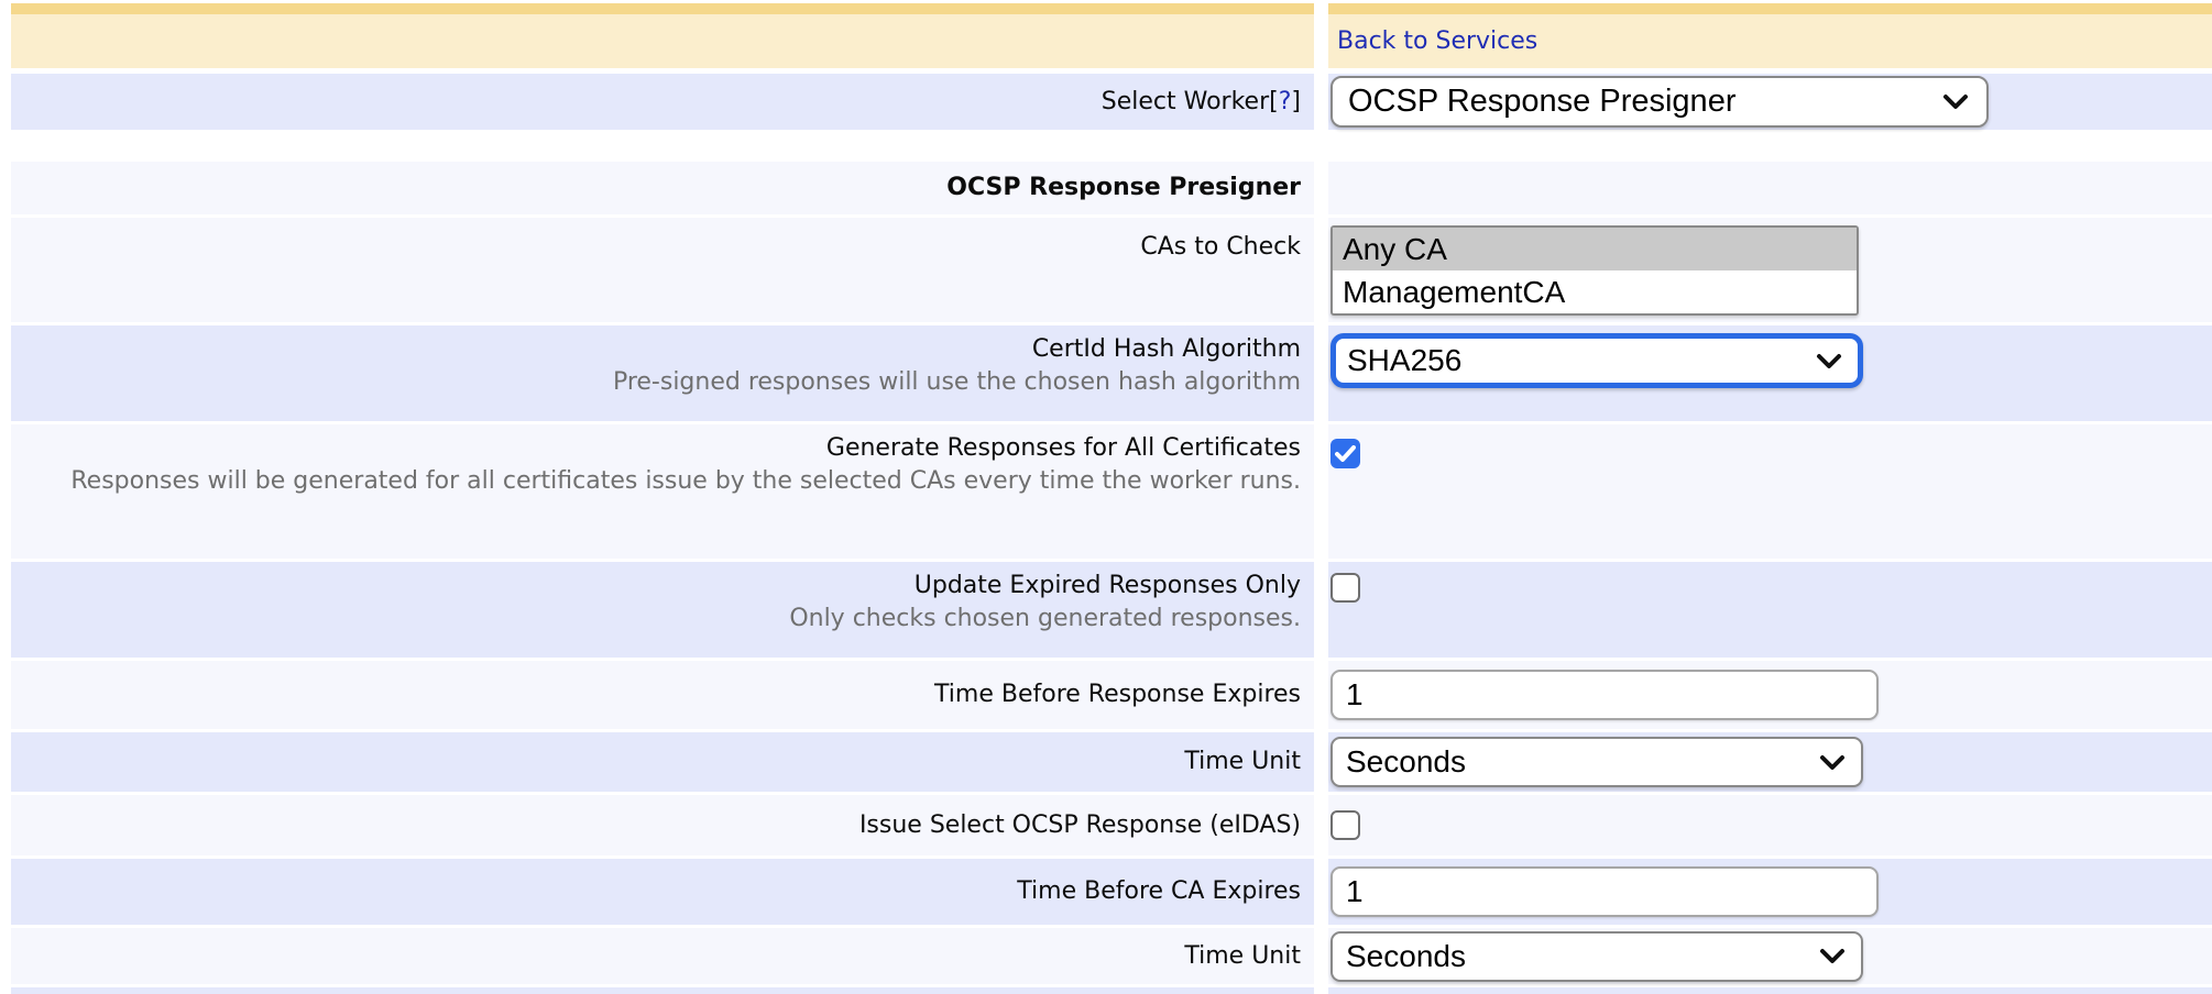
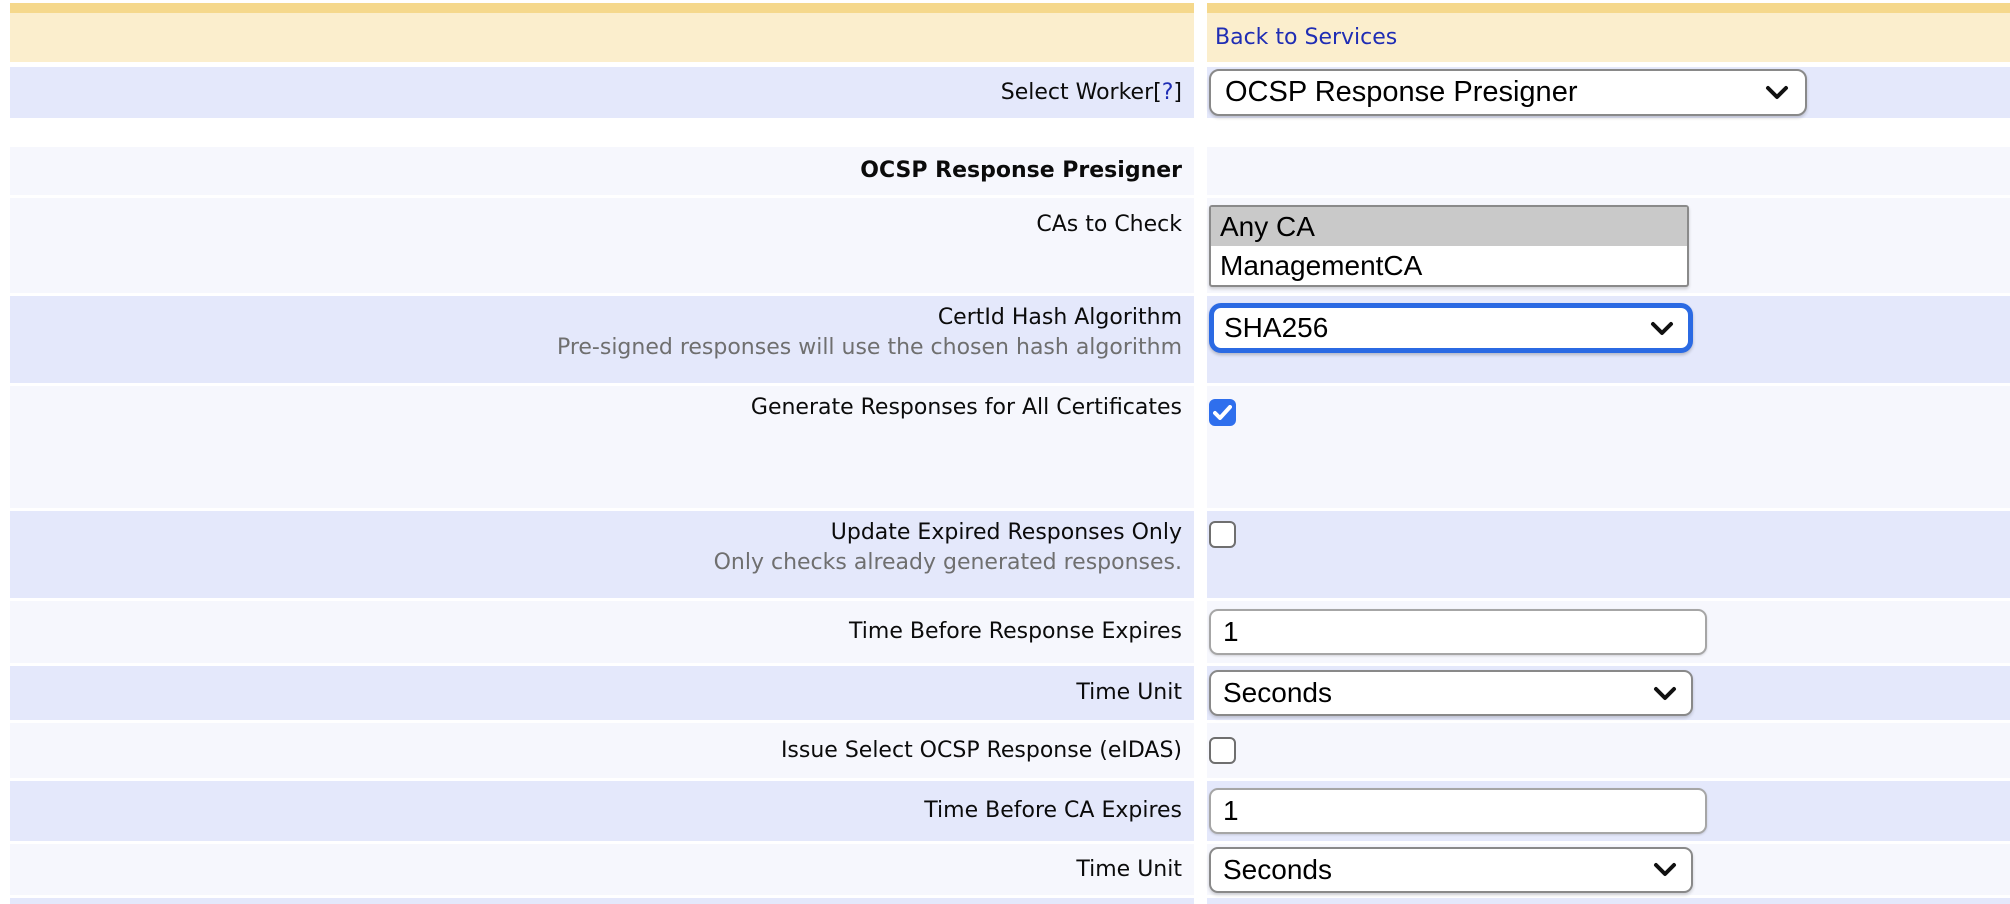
  Back to Services
  Select Worker[?]
  OCSP Response Presigner
  OCSP Response Presigner
  CAs to Check
  Any CA
  ManagementCA
  CertId Hash Algorithm
  Pre-signed responses will use the chosen hash algorithm
  SHA256
  Generate Responses for All Certificates
- Responses will be generated for all certificates issue by the selected CAs every time the worker runs.
  Update Expired Responses Only
- Only checks chosen generated responses.
+ Only checks already generated responses.
  Time Before Response Expires
  1
  Time Unit
  Seconds
  Issue Select OCSP Response (eIDAS)
  Time Before CA Expires
  1
  Time Unit
  Seconds
